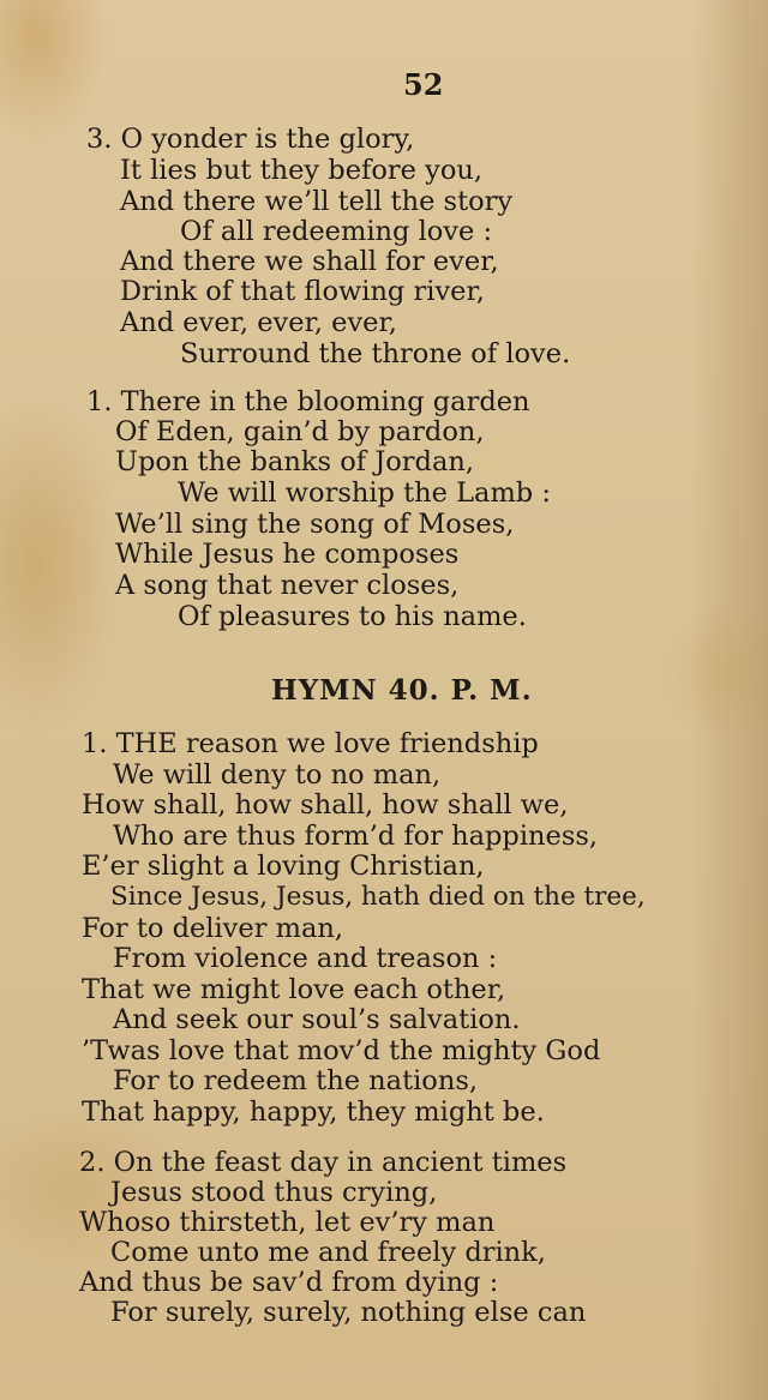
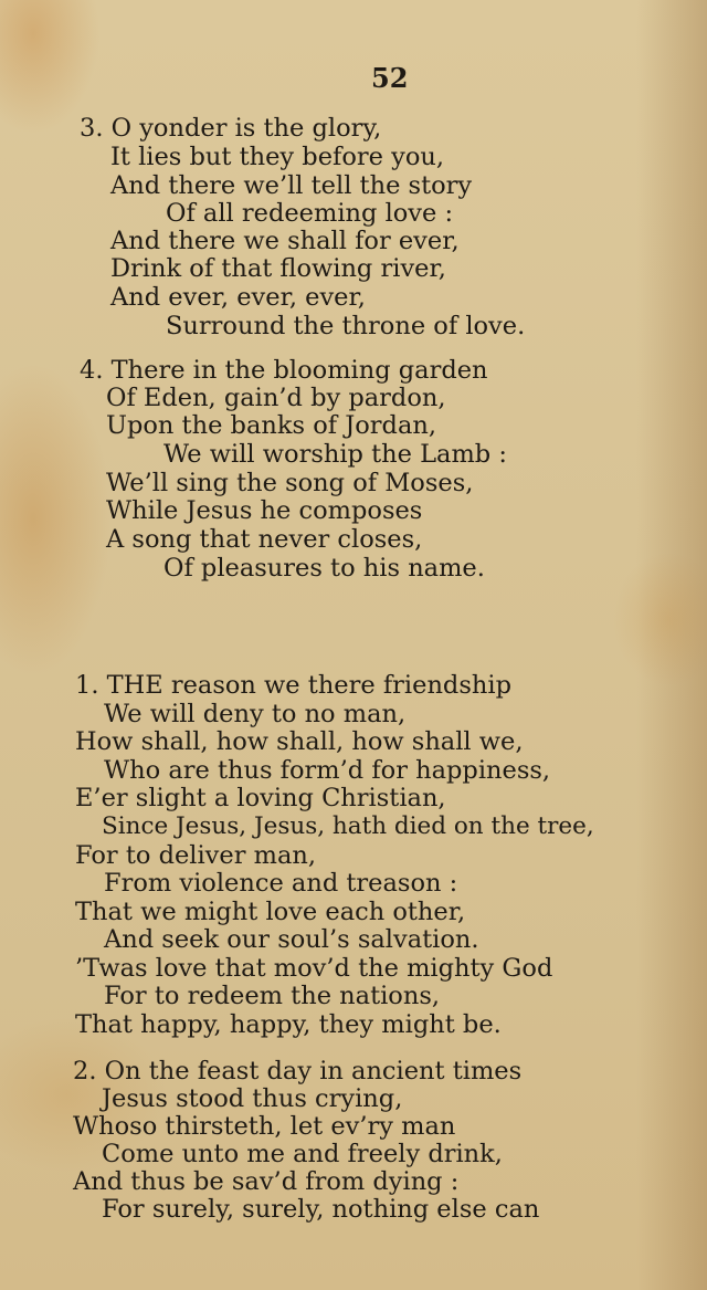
  52
  3. O yonder is the glory,
  It lies but they before you,
  And there we’ll tell the story
  Of all redeeming love :
  And there we shall for ever,
  Drink of that flowing river,
  And ever, ever, ever,
  Surround the throne of love.
- 1. There in the blooming garden
+ 4. There in the blooming garden
  Of Eden, gain’d by pardon,
  Upon the banks of Jordan,
  We will worship the Lamb :
  We’ll sing the song of Moses,
  While Jesus he composes
  A song that never closes,
  Of pleasures to his name.
- HYMN 40. P. M.
- 1. THE reason we love friendship
+ 1. THE reason we there friendship
  We will deny to no man,
  How shall, how shall, how shall we,
  Who are thus form’d for happiness,
  E’er slight a loving Christian,
  Since Jesus, Jesus, hath died on the tree,
  For to deliver man,
  From violence and treason :
  That we might love each other,
  And seek our soul’s salvation.
  ’Twas love that mov’d the mighty God
  For to redeem the nations,
  That happy, happy, they might be.
  2. On the feast day in ancient times
  Jesus stood thus crying,
  Whoso thirsteth, let ev’ry man
  Come unto me and freely drink,
  And thus be sav’d from dying :
  For surely, surely, nothing else can
